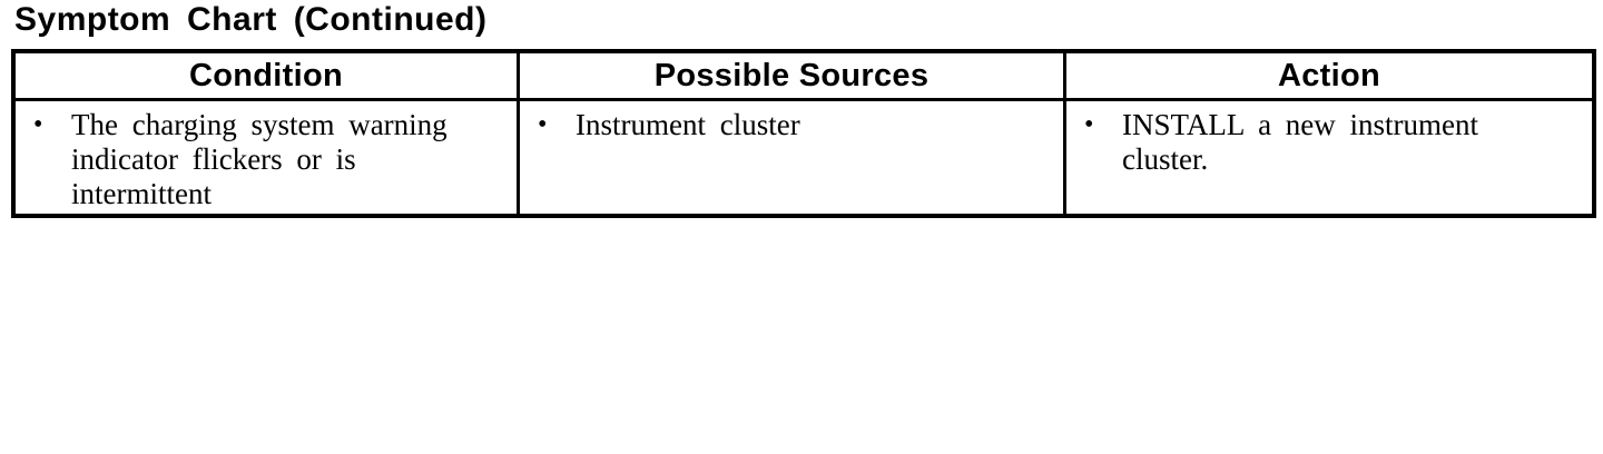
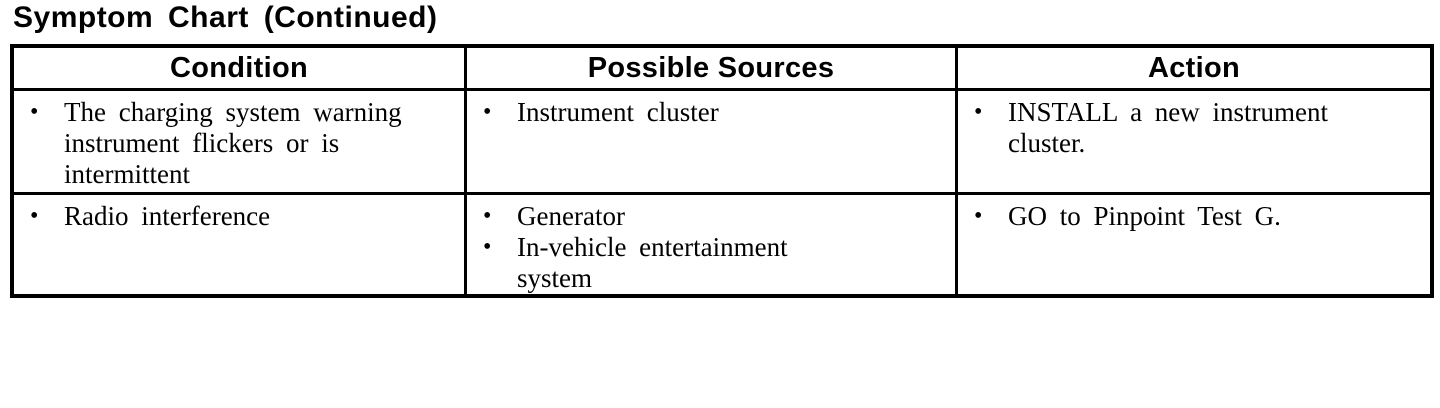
  Symptom Chart (Continued)
  Condition	Possible Sources	Action
- • The charging system warning indicator flickers or is intermittent	• Instrument cluster	• INSTALL a new instrument cluster.
+ • The charging system warning instrument flickers or is intermittent	• Instrument cluster	• INSTALL a new instrument cluster.
+ • Radio interference	• Generator• In-vehicle entertainment system	• GO to Pinpoint Test G.
